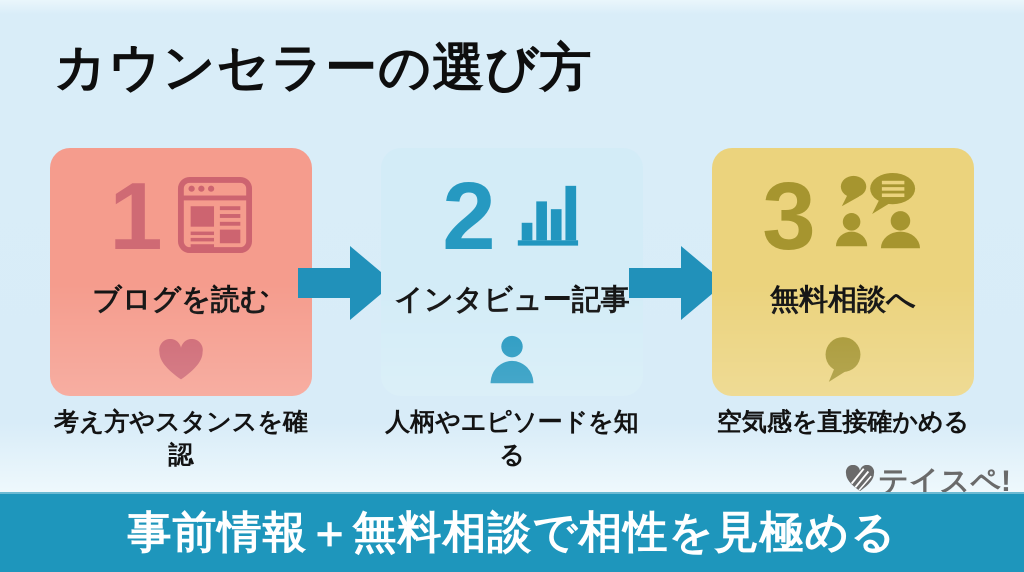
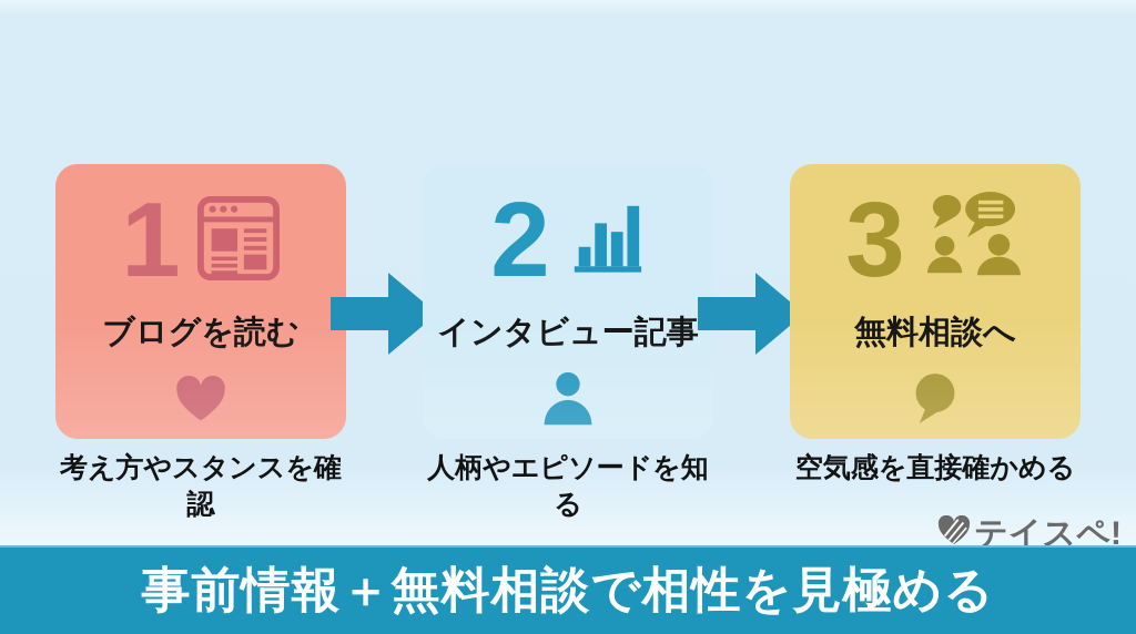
- カウンセラーの選び方
  考え方やスタンスを確認
  人柄やエピソードを知る
  空気感を直接確かめる
  テイスペ!
  事前情報＋無料相談で相性を見極める
